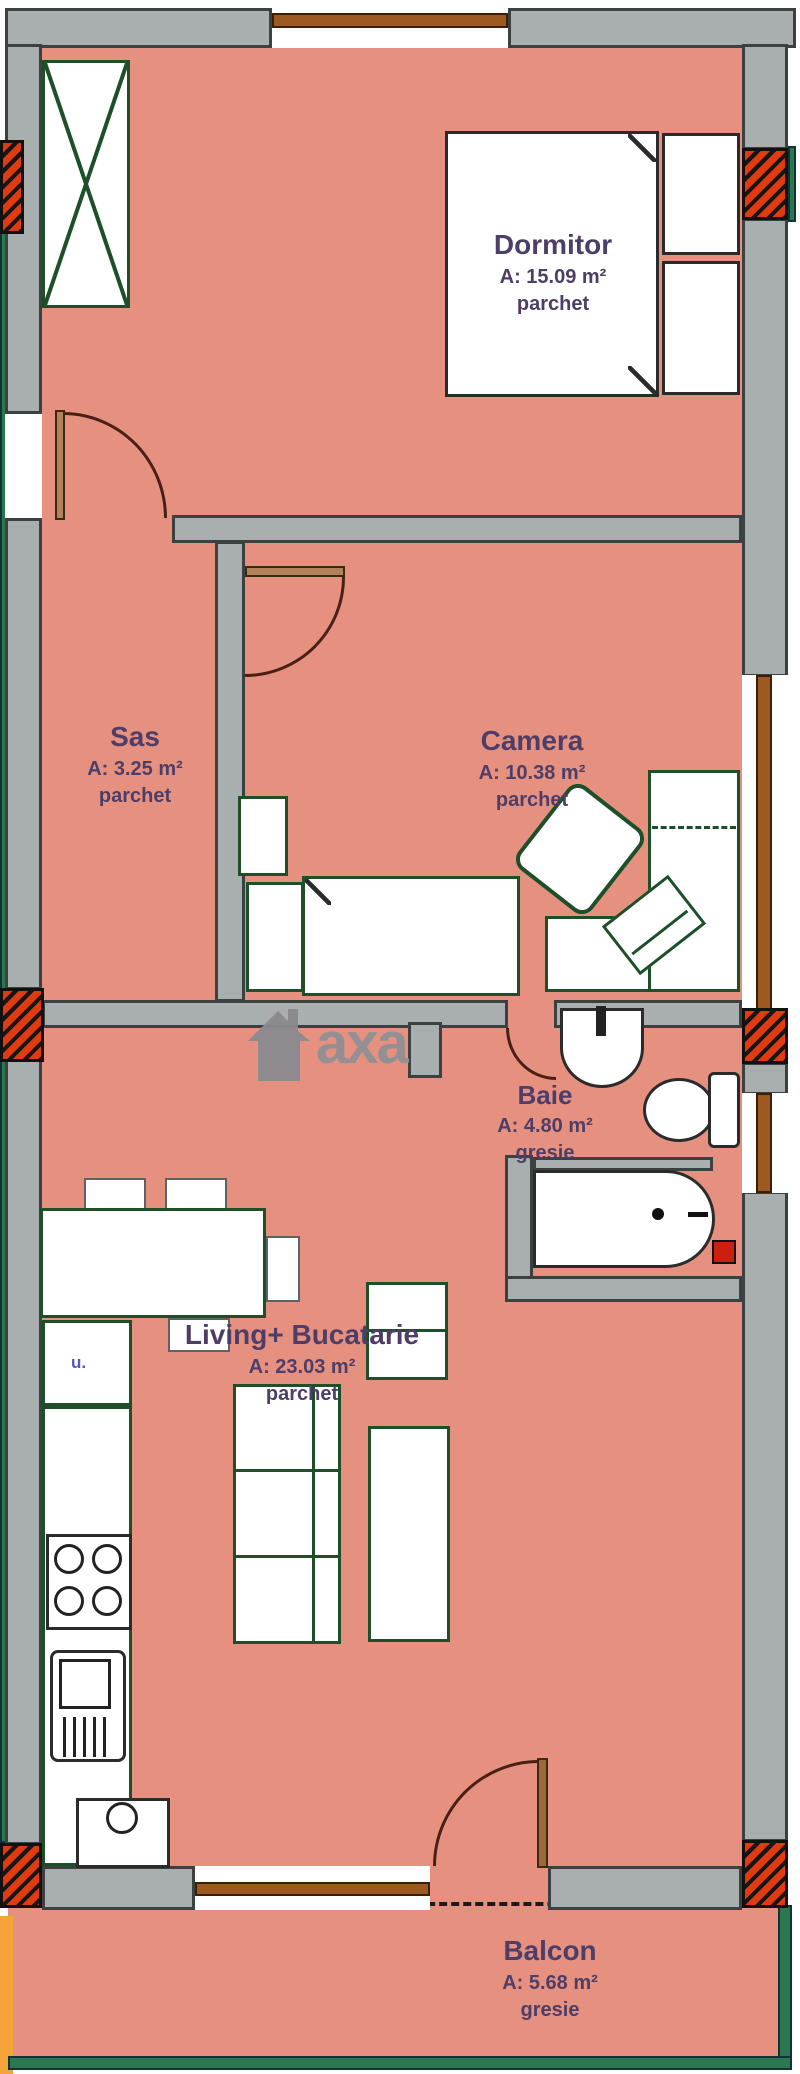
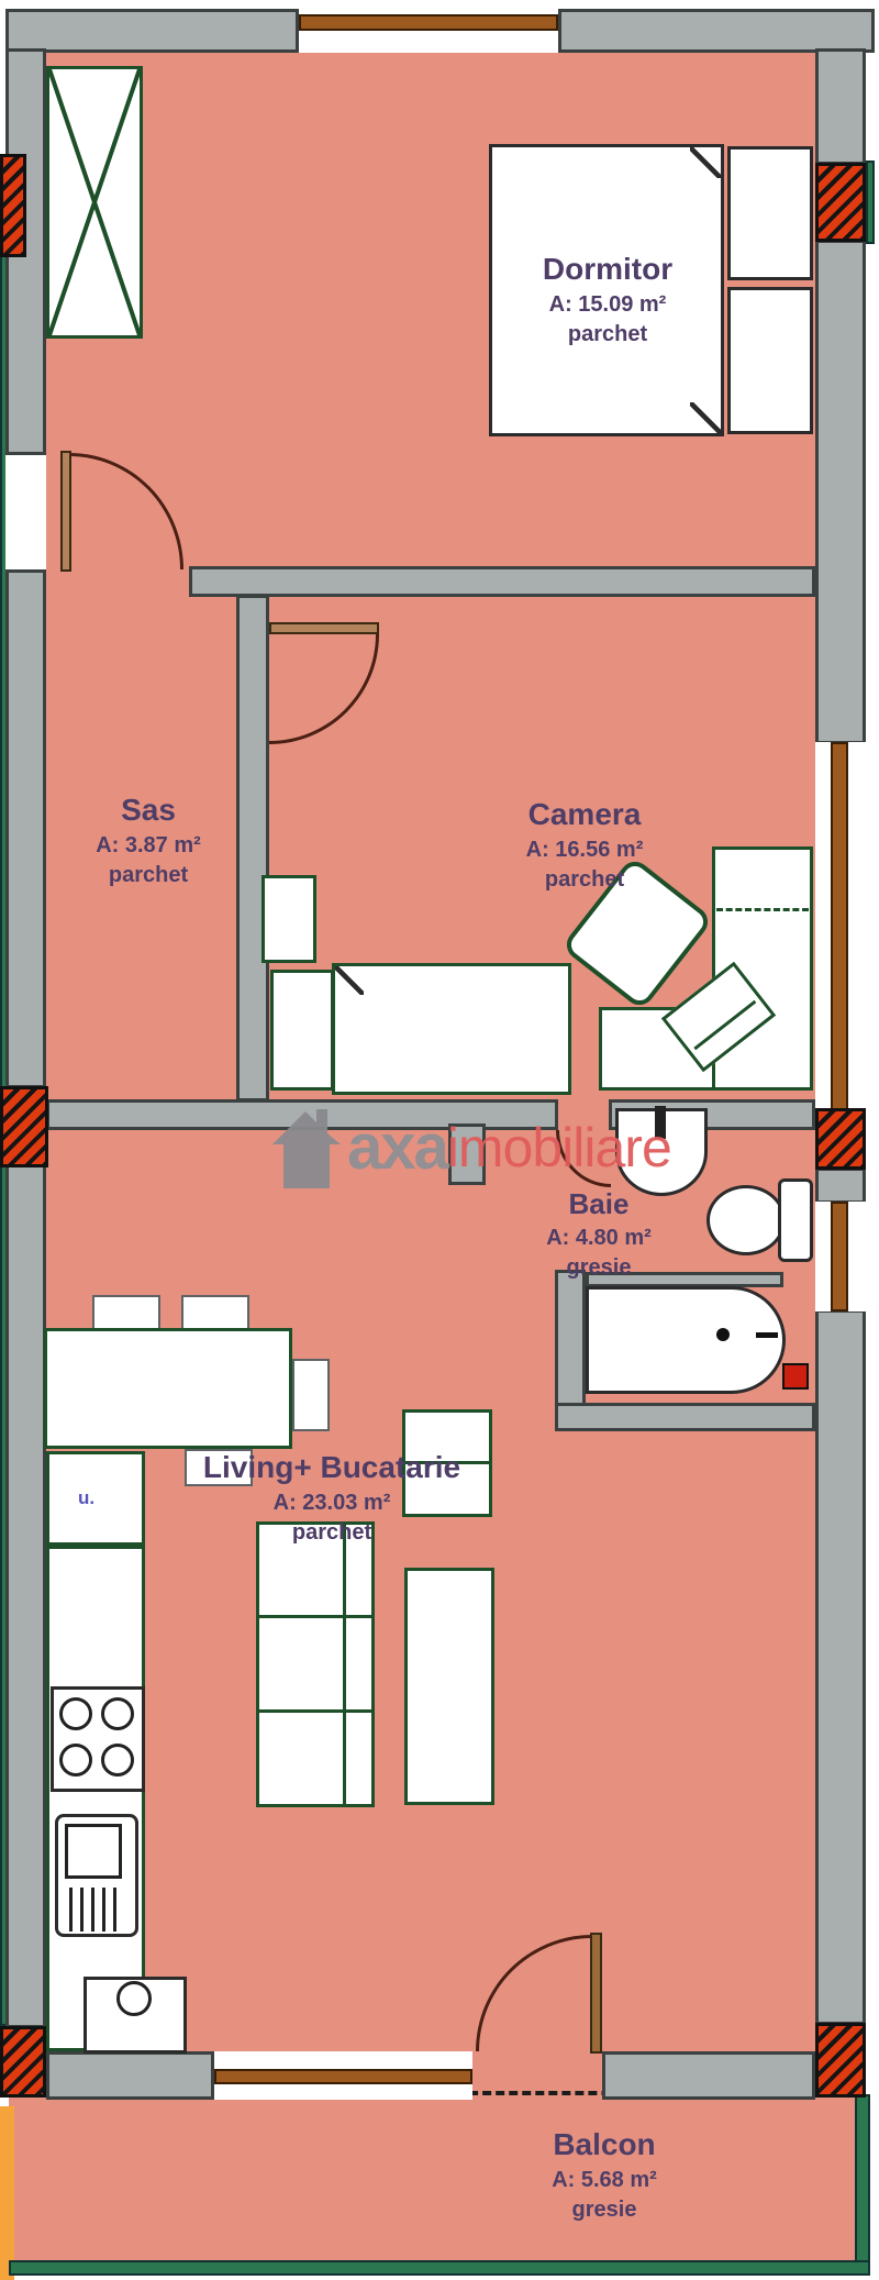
  u.
  Dormitor
  A: 15.09 m²
  parchet
  Sas
- A: 3.25 m²
+ A: 3.87 m²
  parchet
  Camera
- A: 10.38 m²
+ A: 16.56 m²
  parchet
  Baie
  A: 4.80 m²
  gresie
  Living+ Bucatarie
  A: 23.03 m²
  parchet
  Balcon
  A: 5.68 m²
  gresie
  axa
+ imobiliare
